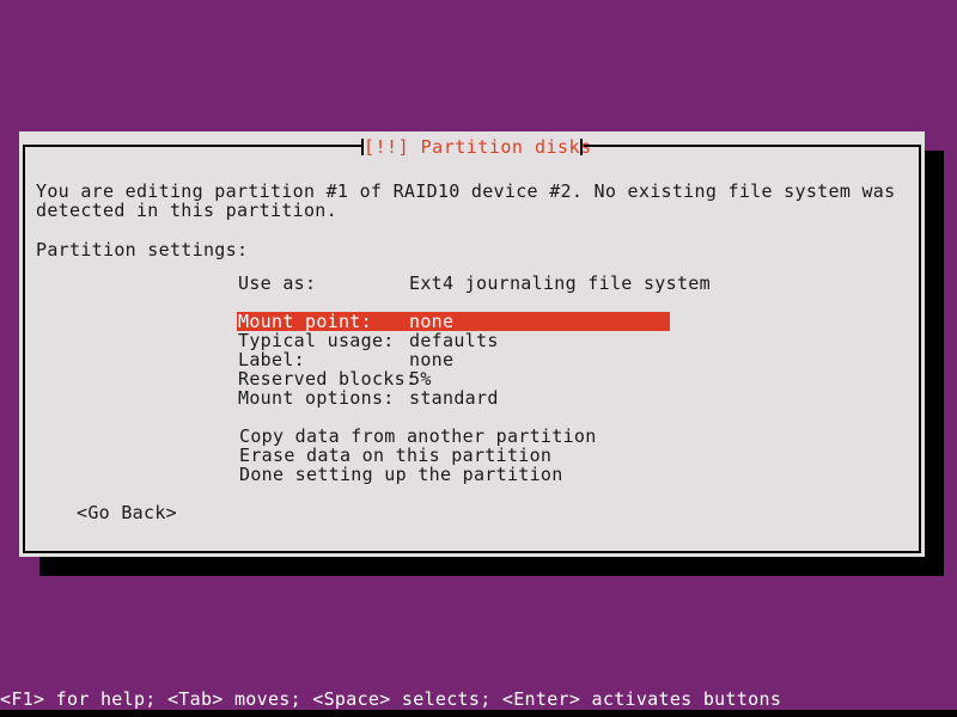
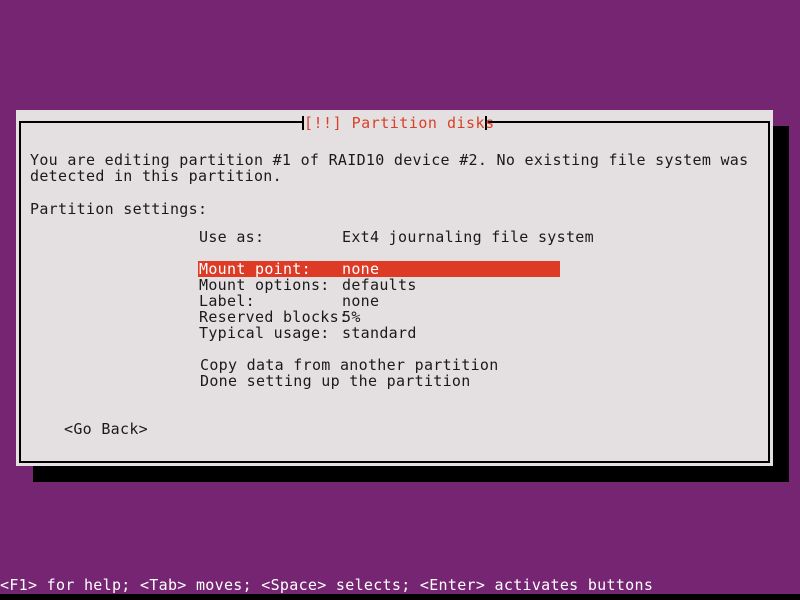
  [!!] Partition disks
  You are editing partition #1 of RAID10 device #2. No existing file system was detected in this partition.
  Partition settings:
  Use as: Ext4 journaling file system
  Mount point: none
- Typical usage: defaults
+ Mount options: defaults
  Label: none
  Reserved blocks 5%
- Mount options: standard
+ Typical usage: standard
  Copy data from another partition
- Erase data on this partition
  Done setting up the partition
  <Go Back>
  <F1> for help; <Tab> moves; <Space> selects; <Enter> activates buttons
